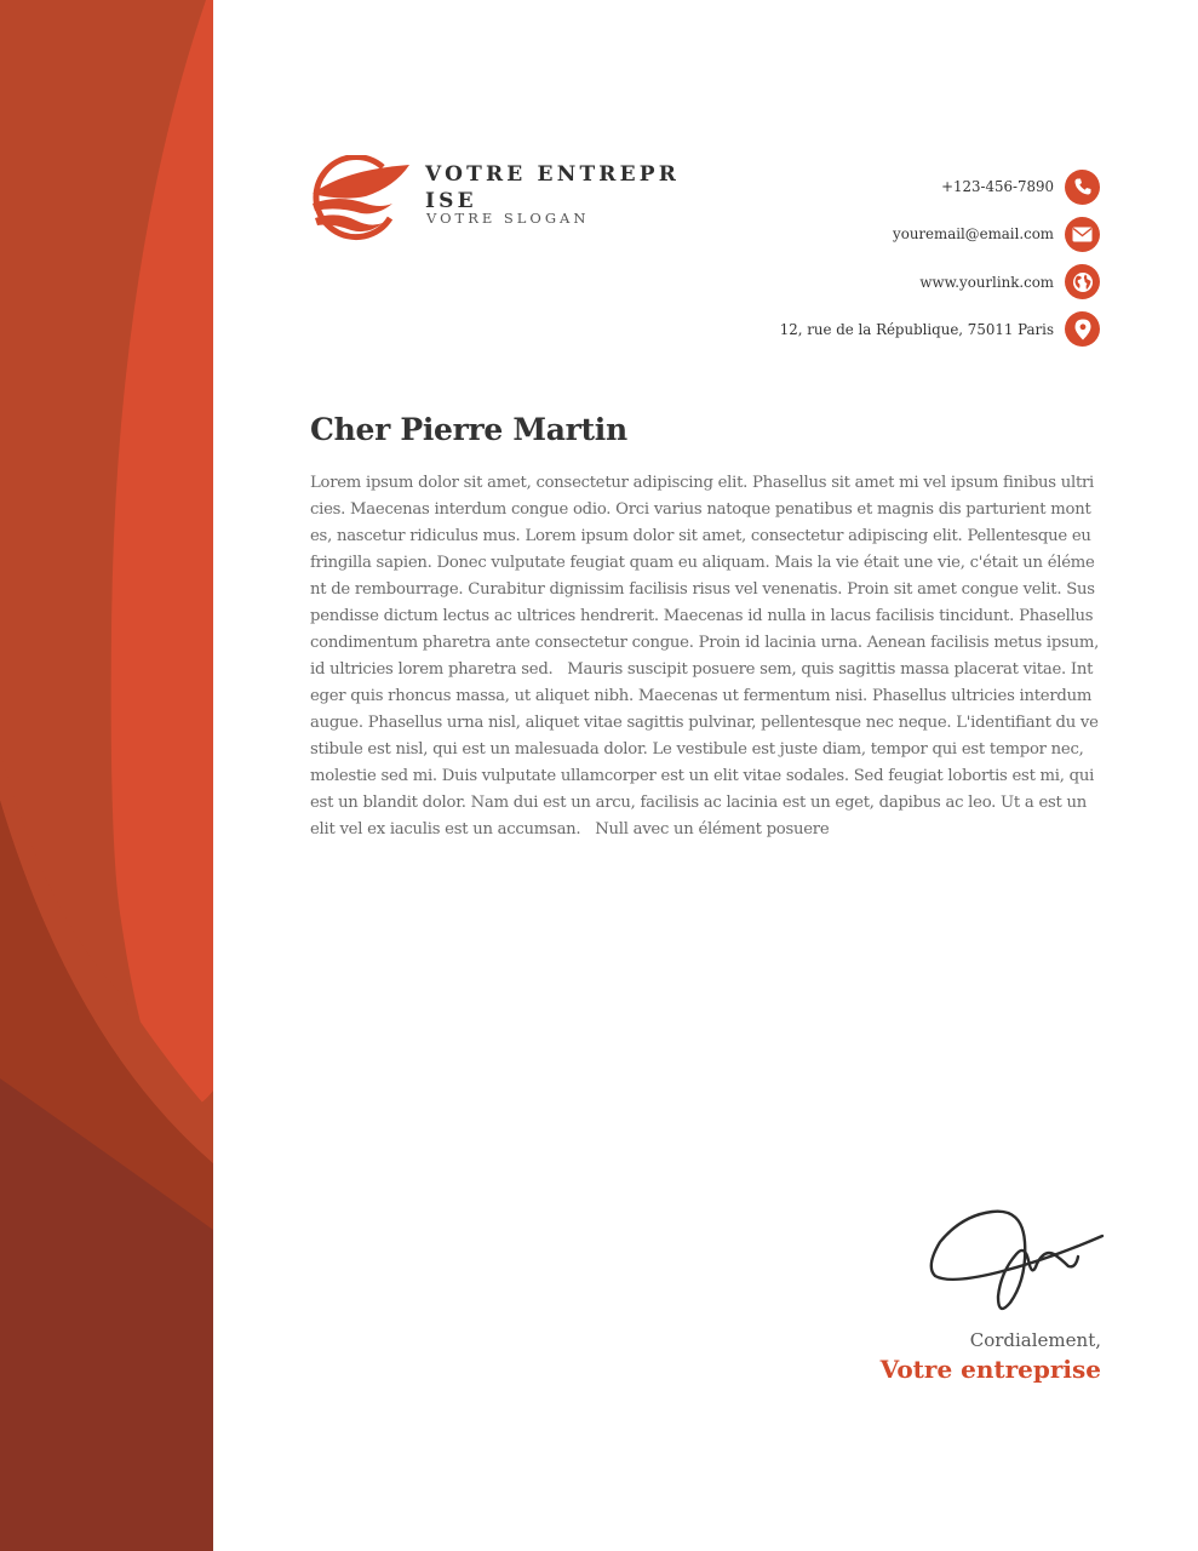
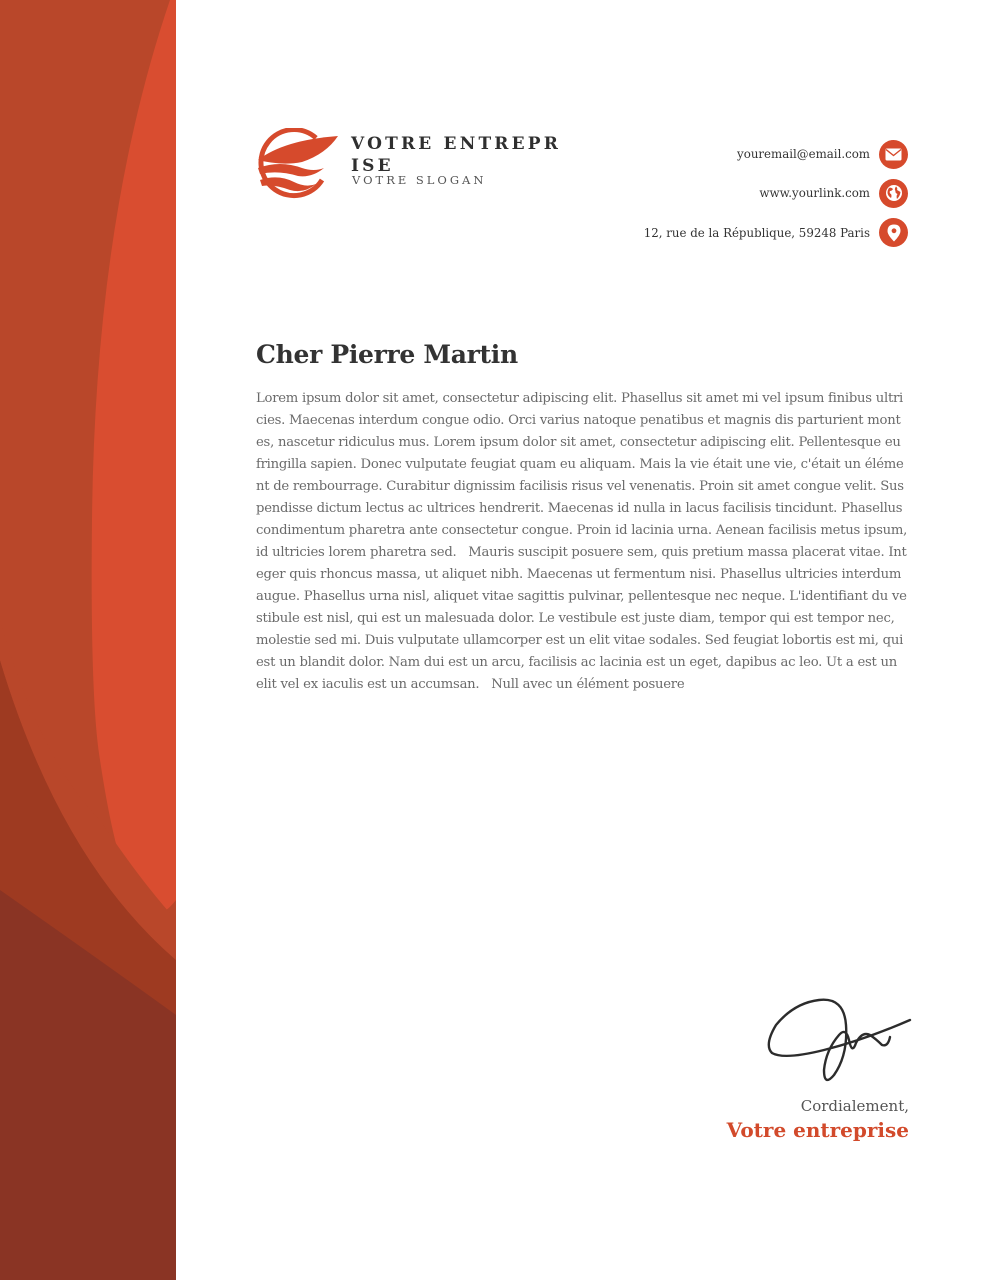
  VOTRE ENTREPRISE
  VOTRE SLOGAN
- +123-456-7890
  youremail@email.com
  www.yourlink.com
- 12, rue de la République, 75011 Paris
+ 12, rue de la République, 59248 Paris
  Cher Pierre Martin
- Lorem ipsum dolor sit amet, consectetur adipiscing elit. Phasellus sit amet mi vel ipsum finibus ultricies. Maecenas interdum congue odio. Orci varius natoque penatibus et magnis dis parturient montes, nascetur ridiculus mus. Lorem ipsum dolor sit amet, consectetur adipiscing elit. Pellentesque eu fringilla sapien. Donec vulputate feugiat quam eu aliquam. Mais la vie était une vie, c'était un élément de rembourrage. Curabitur dignissim facilisis risus vel venenatis. Proin sit amet congue velit. Suspendisse dictum lectus ac ultrices hendrerit. Maecenas id nulla in lacus facilisis tincidunt. Phasellus condimentum pharetra ante consectetur congue. Proin id lacinia urna. Aenean facilisis metus ipsum, id ultricies lorem pharetra sed. Mauris suscipit posuere sem, quis sagittis massa placerat vitae. Integer quis rhoncus massa, ut aliquet nibh. Maecenas ut fermentum nisi. Phasellus ultricies interdum augue. Phasellus urna nisl, aliquet vitae sagittis pulvinar, pellentesque nec neque. L'identifiant du vestibule est nisl, qui est un malesuada dolor. Le vestibule est juste diam, tempor qui est tempor nec, molestie sed mi. Duis vulputate ullamcorper est un elit vitae sodales. Sed feugiat lobortis est mi, qui est un blandit dolor. Nam dui est un arcu, facilisis ac lacinia est un eget, dapibus ac leo. Ut a est un elit vel ex iaculis est un accumsan. Null avec un élément posuere
+ Lorem ipsum dolor sit amet, consectetur adipiscing elit. Phasellus sit amet mi vel ipsum finibus ultricies. Maecenas interdum congue odio. Orci varius natoque penatibus et magnis dis parturient montes, nascetur ridiculus mus. Lorem ipsum dolor sit amet, consectetur adipiscing elit. Pellentesque eu fringilla sapien. Donec vulputate feugiat quam eu aliquam. Mais la vie était une vie, c'était un élément de rembourrage. Curabitur dignissim facilisis risus vel venenatis. Proin sit amet congue velit. Suspendisse dictum lectus ac ultrices hendrerit. Maecenas id nulla in lacus facilisis tincidunt. Phasellus condimentum pharetra ante consectetur congue. Proin id lacinia urna. Aenean facilisis metus ipsum, id ultricies lorem pharetra sed. Mauris suscipit posuere sem, quis pretium massa placerat vitae. Integer quis rhoncus massa, ut aliquet nibh. Maecenas ut fermentum nisi. Phasellus ultricies interdum augue. Phasellus urna nisl, aliquet vitae sagittis pulvinar, pellentesque nec neque. L'identifiant du vestibule est nisl, qui est un malesuada dolor. Le vestibule est juste diam, tempor qui est tempor nec, molestie sed mi. Duis vulputate ullamcorper est un elit vitae sodales. Sed feugiat lobortis est mi, qui est un blandit dolor. Nam dui est un arcu, facilisis ac lacinia est un eget, dapibus ac leo. Ut a est un elit vel ex iaculis est un accumsan. Null avec un élément posuere
  Cordialement,
  Votre entreprise
